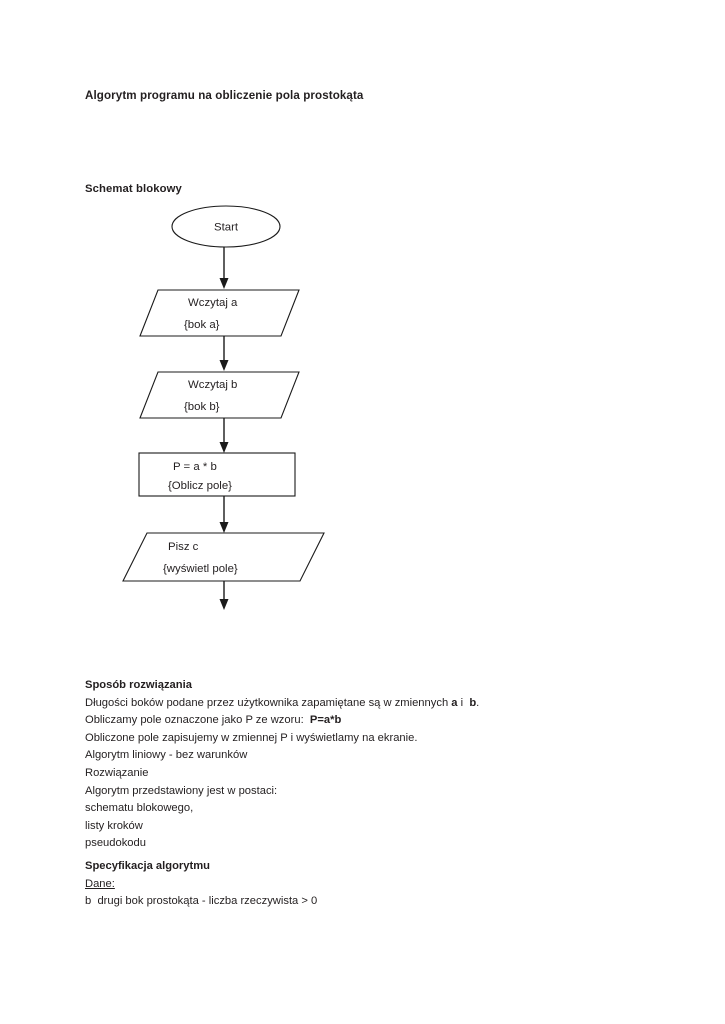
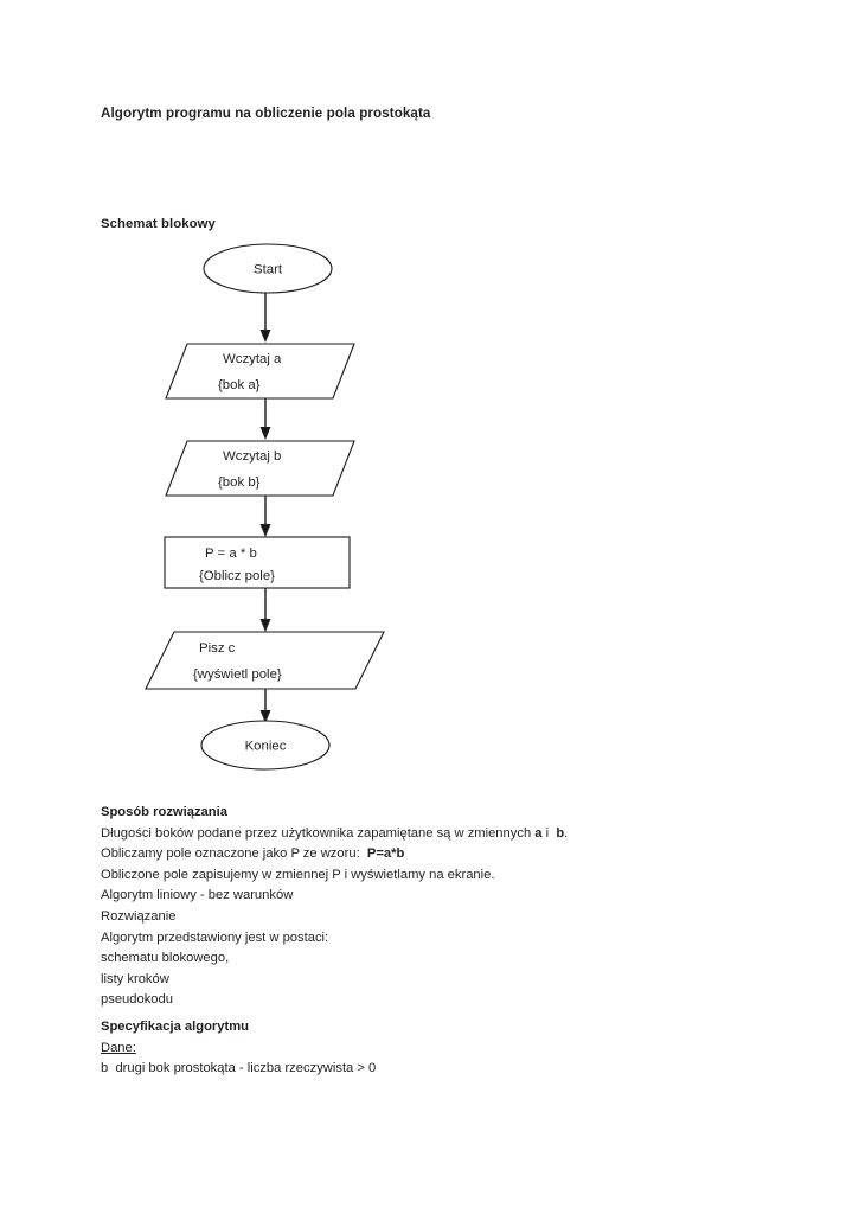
  Algorytm programu na obliczenie pola prostokąta
  Schemat blokowy
  Start
  Wczytaj a
  {bok a}
  Wczytaj b
  {bok b}
  P = a * b
  {Oblicz pole}
  Pisz c
  {wyświetl pole}
+ Koniec
  Sposób rozwiązania
  Długości boków podane przez użytkownika zapamiętane są w zmiennych a i b.
  Obliczamy pole oznaczone jako P ze wzoru: P=a*b
  Obliczone pole zapisujemy w zmiennej P i wyświetlamy na ekranie.
  Algorytm liniowy - bez warunków
  Rozwiązanie
  Algorytm przedstawiony jest w postaci:
  schematu blokowego,
  listy kroków
  pseudokodu
  Specyfikacja algorytmu
  Dane:
  b drugi bok prostokąta - liczba rzeczywista > 0
